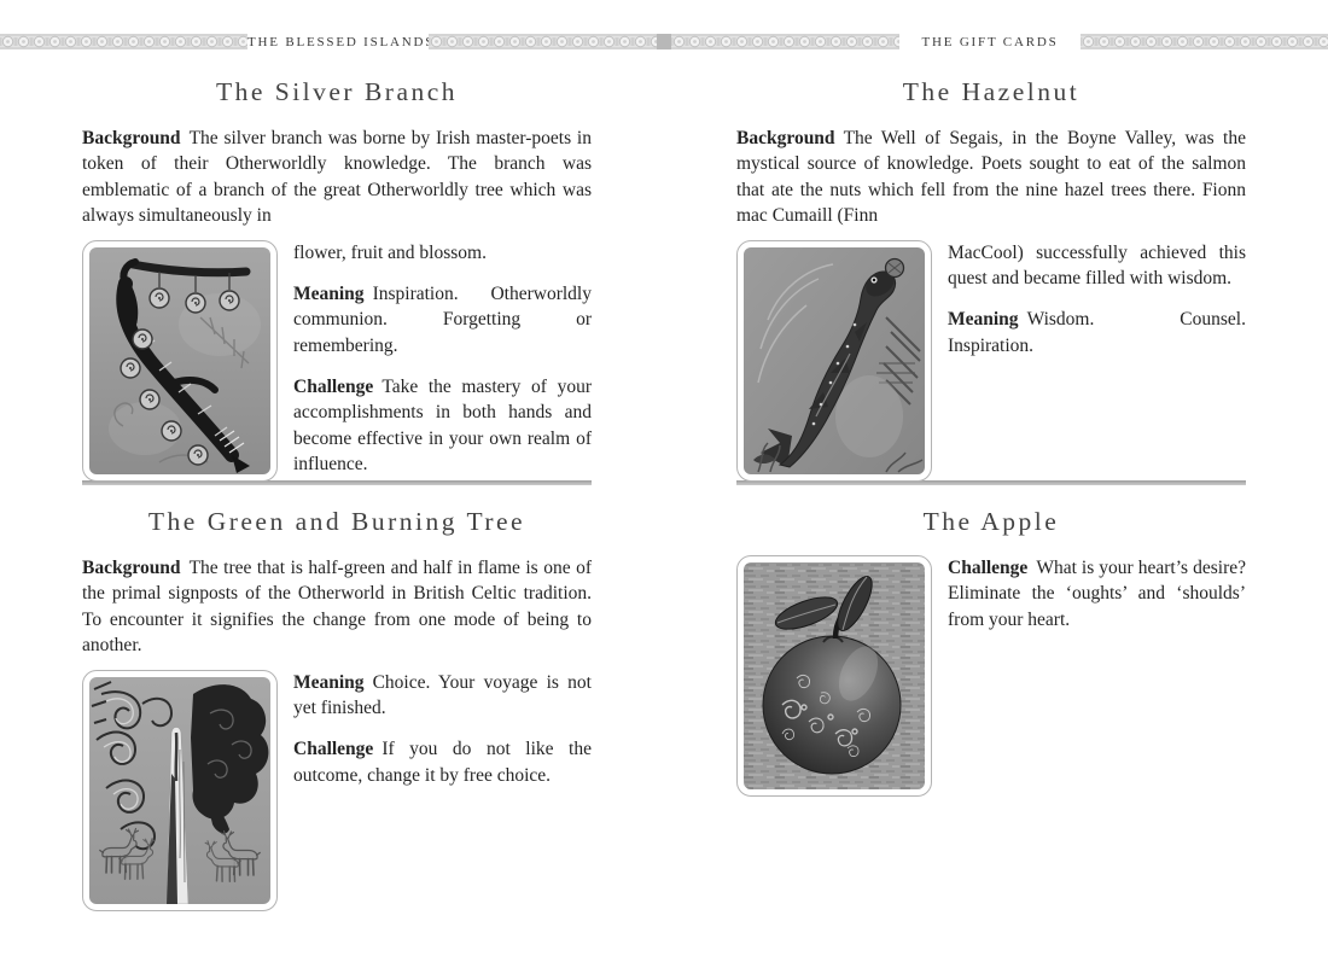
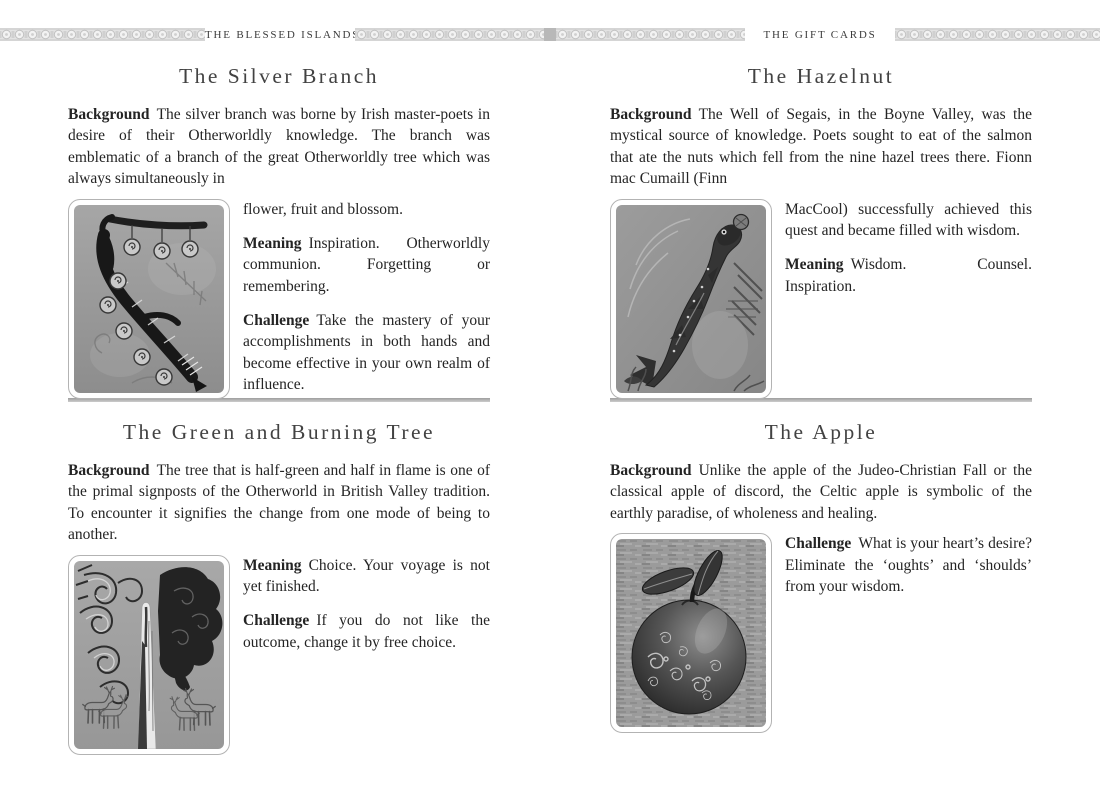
  THE BLESSED ISLAND
  THE GIFT CARDS
  The Silver Branch
- Background The silver branch was borne by Irish master-poets in token of their Otherworldly knowledge. The branch was emblematic of a branch of the great Otherworldly tree which was always simultaneously in
+ Background The silver branch was borne by Irish master-poets in desire of their Otherworldly knowledge. The branch was emblematic of a branch of the great Otherworldly tree which was always simultaneously in
  flower, fruit and blossom.
  Meaning Inspiration. Otherworldly communion. Forgetting or remembering.
  Challenge Take the mastery of your accomplishments in both hands and become effective in your own realm of influence.
  The Green and Burning Tree
- Background The tree that is half-green and half in flame is one of the primal signposts of the Otherworld in British Celtic tradition. To encounter it signifies the change from one mode of being to another.
+ Background The tree that is half-green and half in flame is one of the primal signposts of the Otherworld in British Valley tradition. To encounter it signifies the change from one mode of being to another.
  Meaning Choice. Your voyage is not yet finished.
  Challenge If you do not like the outcome, change it by free choice.
  The Hazelnut
  Background The Well of Segais, in the Boyne Valley, was the mystical source of knowledge. Poets sought to eat of the salmon that ate the nuts which fell from the nine hazel trees there. Fionn mac Cumaill (Finn
  MacCool) successfully achieved this quest and became filled with wisdom.
  Meaning Wisdom. Counsel. Inspiration.
  The Apple
+ Background Unlike the apple of the Judeo-Christian Fall or the classical apple of discord, the Celtic apple is symbolic of the earthly paradise, of wholeness and healing.
- Challenge What is your heart’s desire? Eliminate the ‘oughts’ and ‘shoulds’ from your heart.
+ Challenge What is your heart’s desire? Eliminate the ‘oughts’ and ‘shoulds’ from your wisdom.
